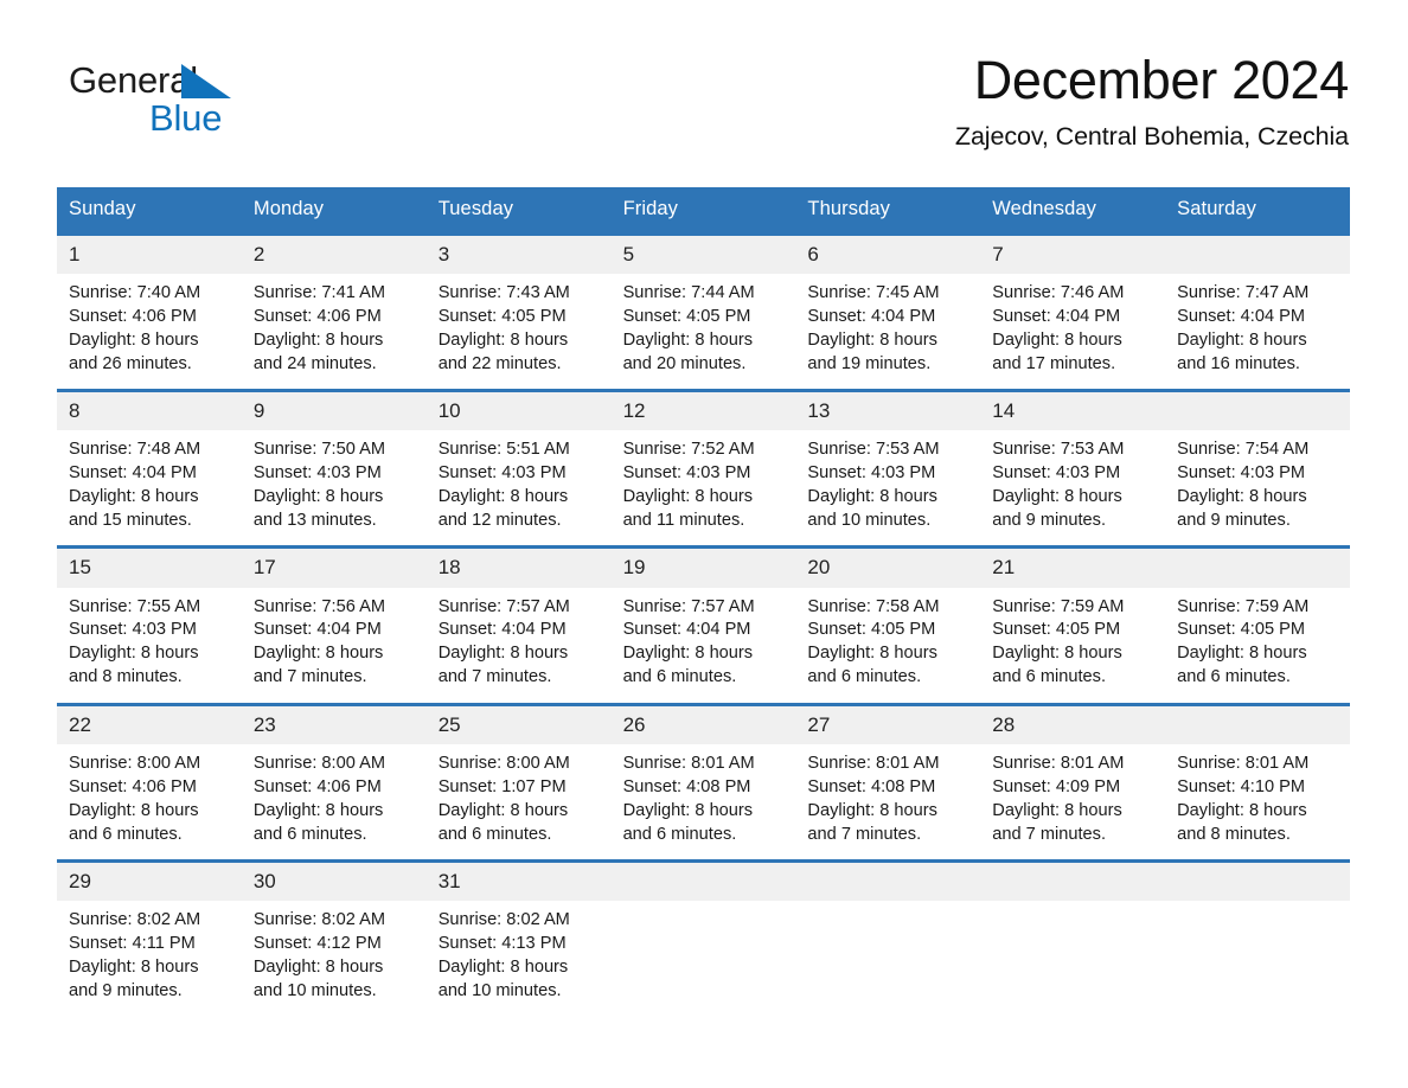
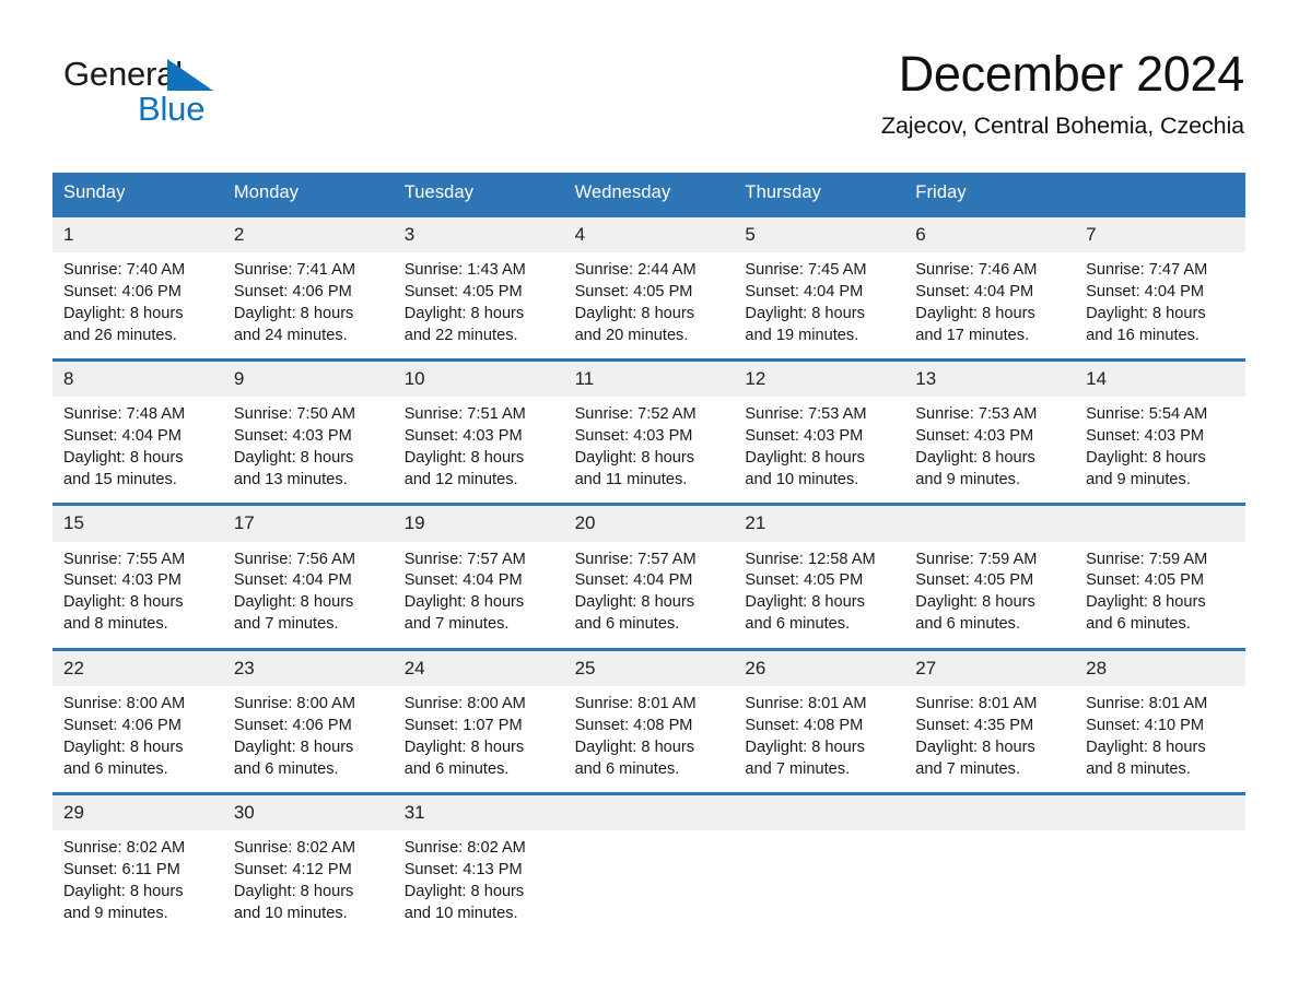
  General
  Blue
  December 2024
  Zajecov, Central Bohemia, Czechia
  Sunday
  Monday
  Tuesday
- Friday
+ Wednesday
  Thursday
- Wednesday
+ Friday
- Saturday
  1
  2
  3
+ 4
  5
  6
  7
  Sunrise: 7:40 AM
  Sunset: 4:06 PM
  Daylight: 8 hours
  and 26 minutes.
  Sunrise: 7:41 AM
  Sunset: 4:06 PM
  Daylight: 8 hours
  and 24 minutes.
- Sunrise: 7:43 AM
+ Sunrise: 1:43 AM
  Sunset: 4:05 PM
  Daylight: 8 hours
  and 22 minutes.
- Sunrise: 7:44 AM
+ Sunrise: 2:44 AM
  Sunset: 4:05 PM
  Daylight: 8 hours
  and 20 minutes.
  Sunrise: 7:45 AM
  Sunset: 4:04 PM
  Daylight: 8 hours
  and 19 minutes.
  Sunrise: 7:46 AM
  Sunset: 4:04 PM
  Daylight: 8 hours
  and 17 minutes.
  Sunrise: 7:47 AM
  Sunset: 4:04 PM
  Daylight: 8 hours
  and 16 minutes.
  8
  9
  10
+ 11
  12
  13
  14
  Sunrise: 7:48 AM
  Sunset: 4:04 PM
  Daylight: 8 hours
  and 15 minutes.
  Sunrise: 7:50 AM
  Sunset: 4:03 PM
  Daylight: 8 hours
  and 13 minutes.
- Sunrise: 5:51 AM
+ Sunrise: 7:51 AM
  Sunset: 4:03 PM
  Daylight: 8 hours
  and 12 minutes.
  Sunrise: 7:52 AM
  Sunset: 4:03 PM
  Daylight: 8 hours
  and 11 minutes.
  Sunrise: 7:53 AM
  Sunset: 4:03 PM
  Daylight: 8 hours
  and 10 minutes.
  Sunrise: 7:53 AM
  Sunset: 4:03 PM
  Daylight: 8 hours
  and 9 minutes.
- Sunrise: 7:54 AM
+ Sunrise: 5:54 AM
  Sunset: 4:03 PM
  Daylight: 8 hours
  and 9 minutes.
  15
  17
- 18
  19
  20
  21
  Sunrise: 7:55 AM
  Sunset: 4:03 PM
  Daylight: 8 hours
  and 8 minutes.
  Sunrise: 7:56 AM
  Sunset: 4:04 PM
  Daylight: 8 hours
  and 7 minutes.
  Sunrise: 7:57 AM
  Sunset: 4:04 PM
  Daylight: 8 hours
  and 7 minutes.
  Sunrise: 7:57 AM
  Sunset: 4:04 PM
  Daylight: 8 hours
  and 6 minutes.
- Sunrise: 7:58 AM
+ Sunrise: 12:58 AM
  Sunset: 4:05 PM
  Daylight: 8 hours
  and 6 minutes.
  Sunrise: 7:59 AM
  Sunset: 4:05 PM
  Daylight: 8 hours
  and 6 minutes.
  Sunrise: 7:59 AM
  Sunset: 4:05 PM
  Daylight: 8 hours
  and 6 minutes.
  22
  23
+ 24
  25
  26
  27
  28
  Sunrise: 8:00 AM
  Sunset: 4:06 PM
  Daylight: 8 hours
  and 6 minutes.
  Sunrise: 8:00 AM
  Sunset: 4:06 PM
  Daylight: 8 hours
  and 6 minutes.
  Sunrise: 8:00 AM
  Sunset: 1:07 PM
  Daylight: 8 hours
  and 6 minutes.
  Sunrise: 8:01 AM
  Sunset: 4:08 PM
  Daylight: 8 hours
  and 6 minutes.
  Sunrise: 8:01 AM
  Sunset: 4:08 PM
  Daylight: 8 hours
  and 7 minutes.
  Sunrise: 8:01 AM
- Sunset: 4:09 PM
+ Sunset: 4:35 PM
  Daylight: 8 hours
  and 7 minutes.
  Sunrise: 8:01 AM
  Sunset: 4:10 PM
  Daylight: 8 hours
  and 8 minutes.
  29
  30
  31
  Sunrise: 8:02 AM
- Sunset: 4:11 PM
+ Sunset: 6:11 PM
  Daylight: 8 hours
  and 9 minutes.
  Sunrise: 8:02 AM
  Sunset: 4:12 PM
  Daylight: 8 hours
  and 10 minutes.
  Sunrise: 8:02 AM
  Sunset: 4:13 PM
  Daylight: 8 hours
  and 10 minutes.
